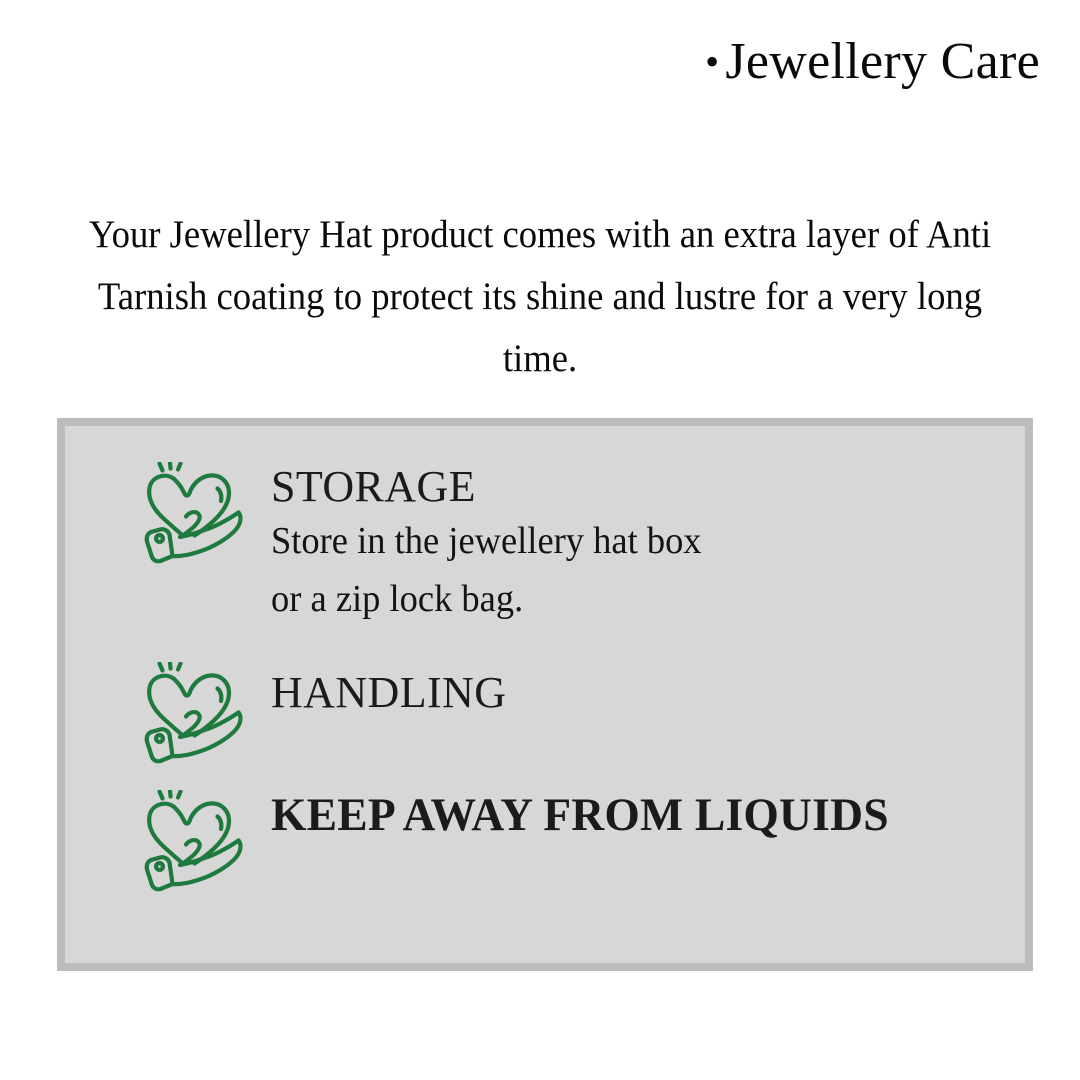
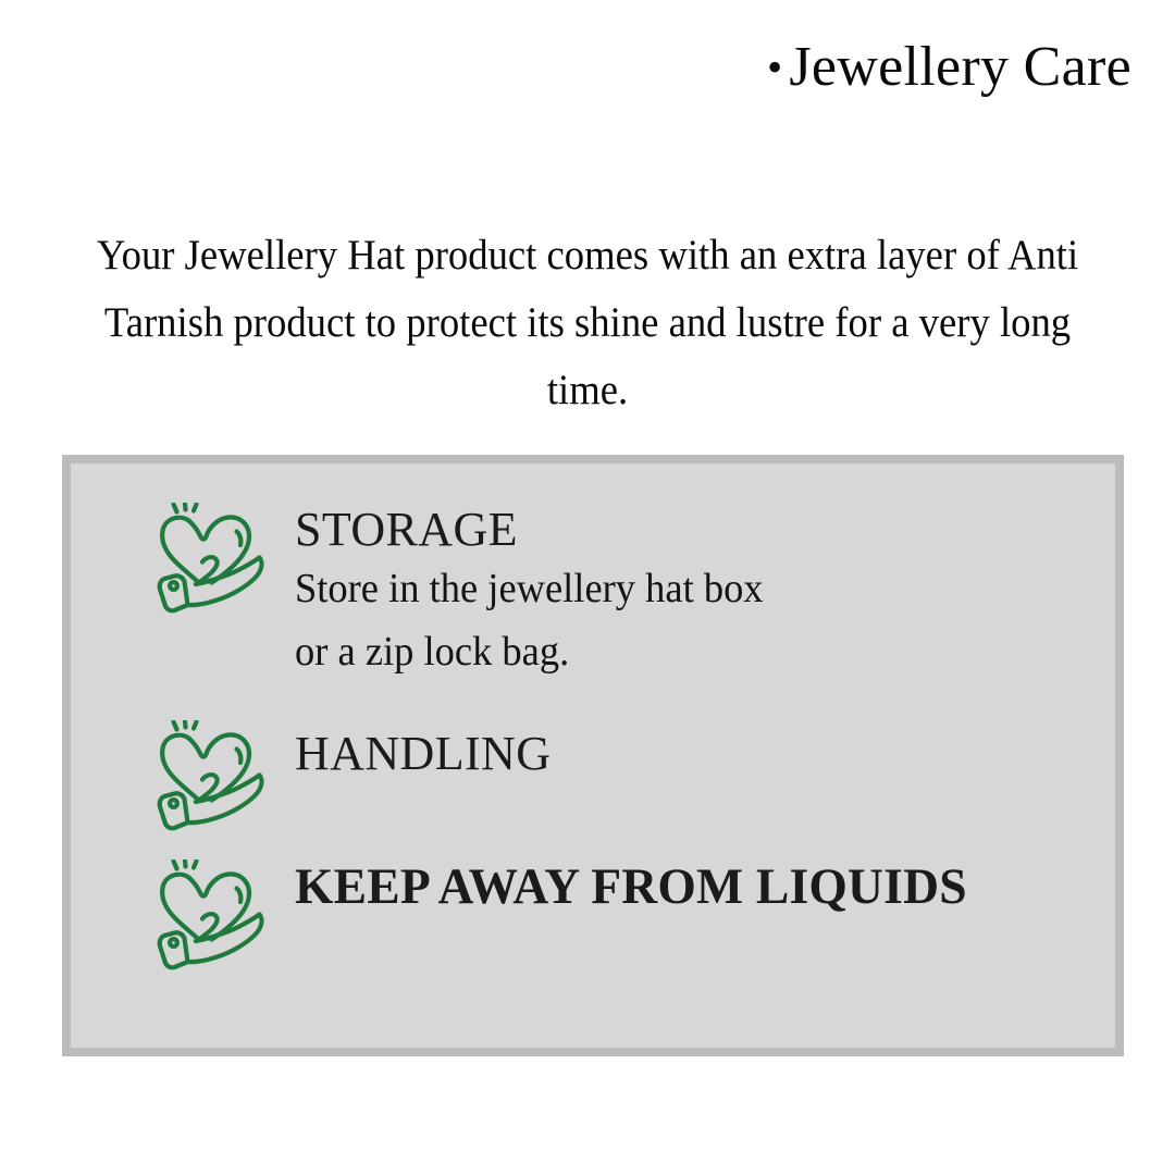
  • Jewellery Care
- Your Jewellery Hat product comes with an extra layer of Anti Tarnish coating to protect its shine and lustre for a very long time.
+ Your Jewellery Hat product comes with an extra layer of Anti Tarnish product to protect its shine and lustre for a very long time.
  STORAGE
  Store in the jewellery hat box
  or a zip lock bag.
  HANDLING
  KEEP AWAY FROM LIQUIDS
